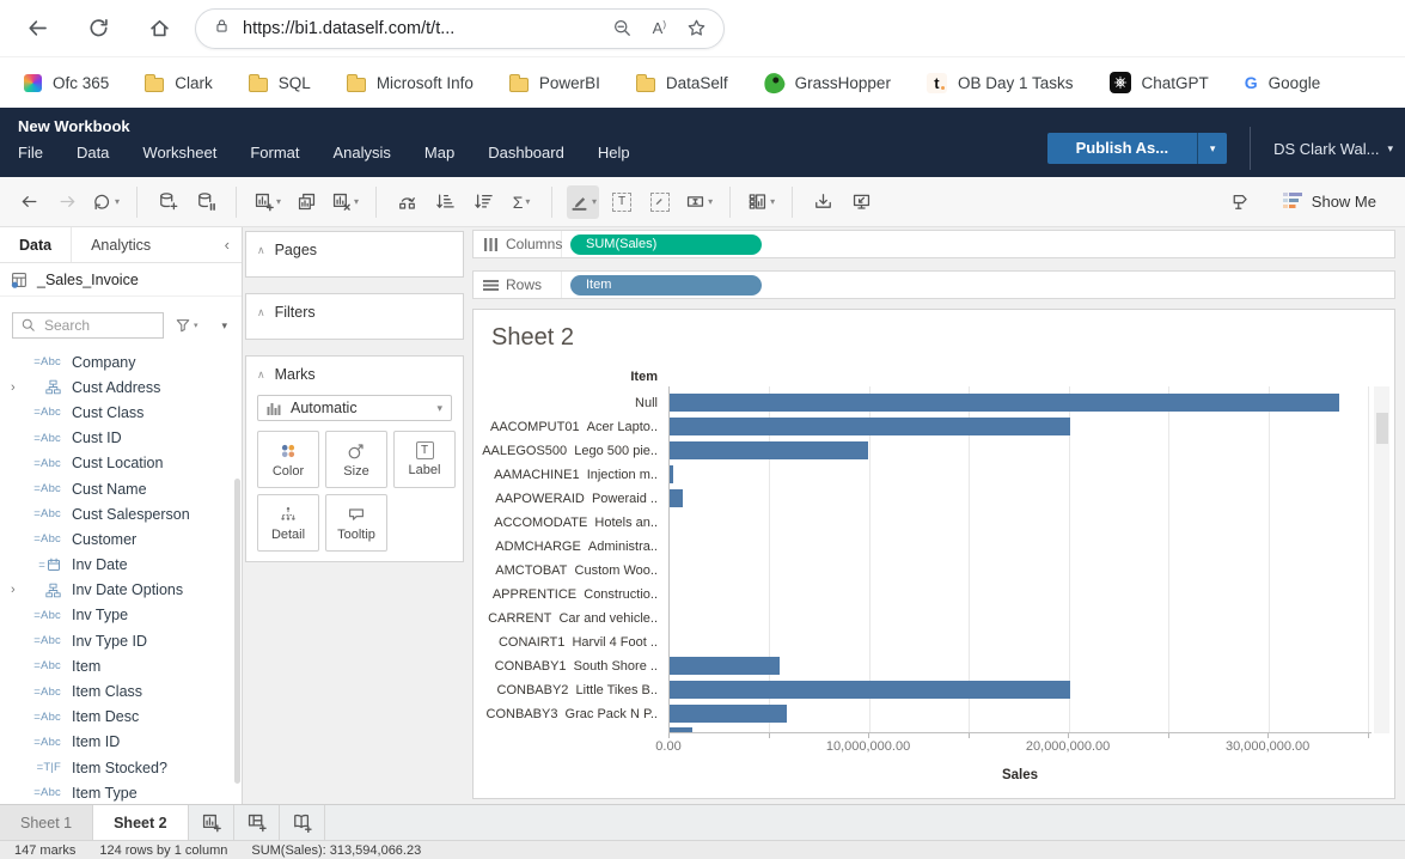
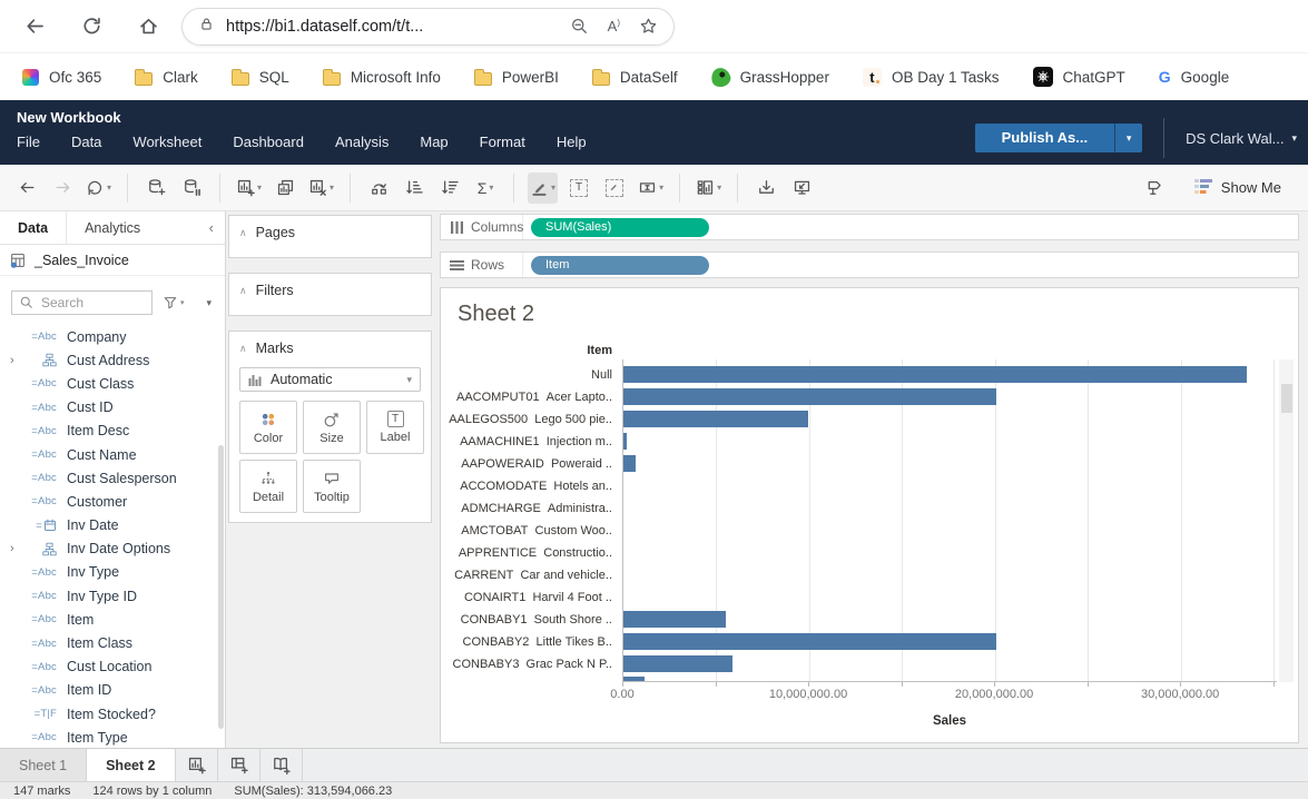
  https://bi1.dataself.com/t/t...
  A)
  Ofc 365
  Clark
  SQL
  Microsoft Info
  PowerBI
  DataSelf
  GrassHopper
  t
  OB Day 1 Tasks
  ChatGPT
  G
  Google
  New Workbook
  File
  Data
  Worksheet
- Format
+ Dashboard
  Analysis
  Map
- Dashboard
+ Format
  Help
  Publish As...
  ▾
  DS Clark Wal...
  ▾
  ▾
  ▾
  ▾
  Σ
  ▾
  ▾
  T
  ▾
  ▾
  Show Me
  Data
  Analytics
  ‹
  _Sales_Invoice
  Search
  ▾
  =Abc
  Company
  ›
  Cust Address
  =Abc
  Cust Class
  =Abc
  Cust ID
  =Abc
- Cust Location
+ Item Desc
  =Abc
  Cust Name
  =Abc
  Cust Salesperson
  =Abc
  Customer
  =
  Inv Date
  ›
  Inv Date Options
  =Abc
  Inv Type
  =Abc
  Inv Type ID
  =Abc
  Item
  =Abc
  Item Class
  =Abc
- Item Desc
+ Cust Location
  =Abc
  Item ID
  =T|F
  Item Stocked?
  =Abc
  Item Type
  ∧
  Pages
  ∧
  Filters
  ∧
  Marks
  Automatic
  ▾
  Color
  Size
  T
  Label
  Detail
  Tooltip
  Columns
  SUM(Sales)
  Rows
  Item
  Sheet 2
  Item
  Null
  AACOMPUT01 Acer Lapto..
  AALEGOS500 Lego 500 pie..
  AAMACHINE1 Injection m..
  AAPOWERAID Poweraid ..
  ACCOMODATE Hotels an..
  ADMCHARGE Administra..
  AMCTOBAT Custom Woo..
  APPRENTICE Constructio..
  CARRENT Car and vehicle..
  CONAIRT1 Harvil 4 Foot ..
  CONBABY1 South Shore ..
  CONBABY2 Little Tikes B..
  CONBABY3 Grac Pack N P..
  Sales
  0.00
  10,000,000.00
  20,000,000.00
  30,000,000.00
  Sheet 1
  Sheet 2
  147 marks
  124 rows by 1 column
  SUM(Sales): 313,594,066.23
